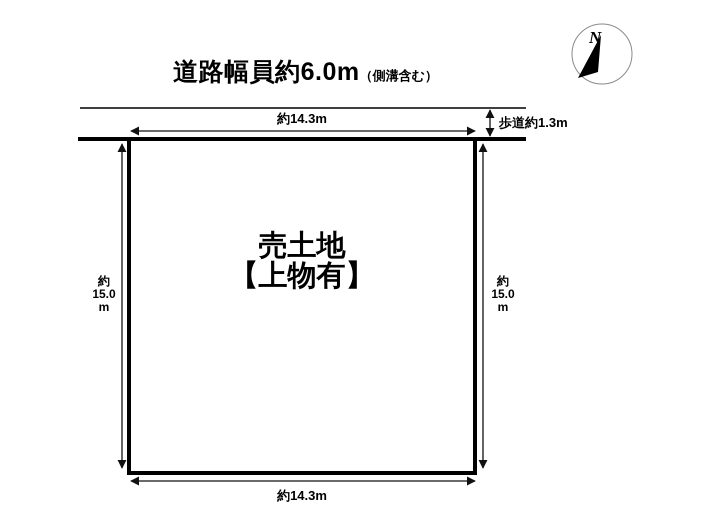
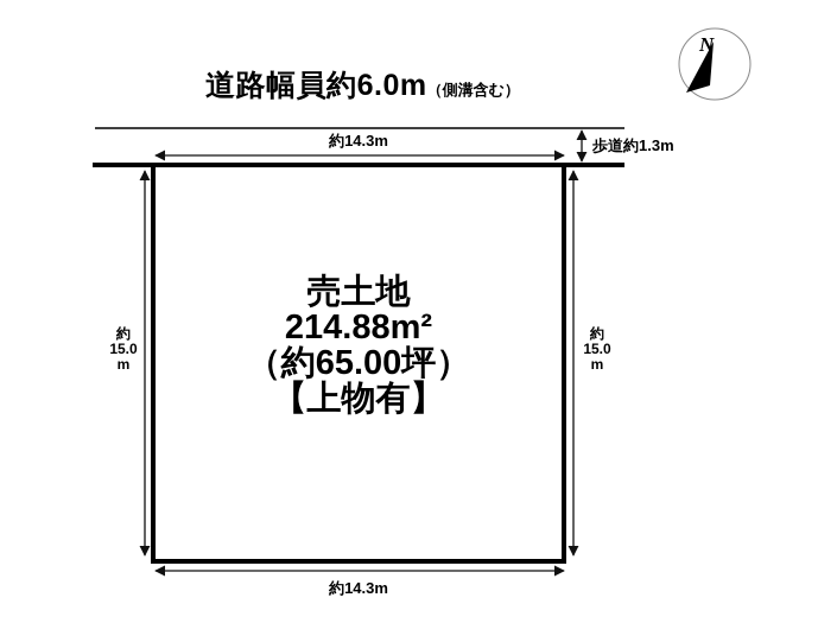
  N
  道路幅員約6.0m（側溝含む）
  約14.3m
  歩道約1.3m
  約
  15.0
  m
  約
  15.0
  m
  約14.3m
  売土地
+ 214.88m²
+ （約65.00坪）
  【上物有】
